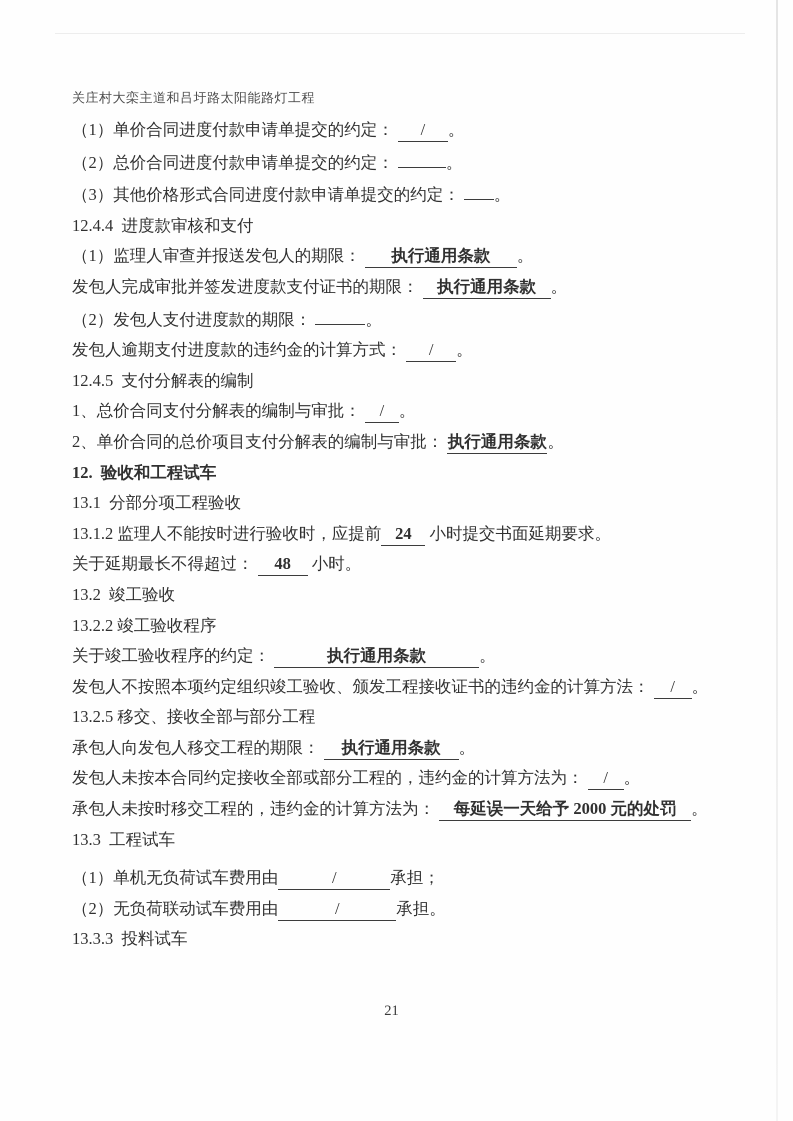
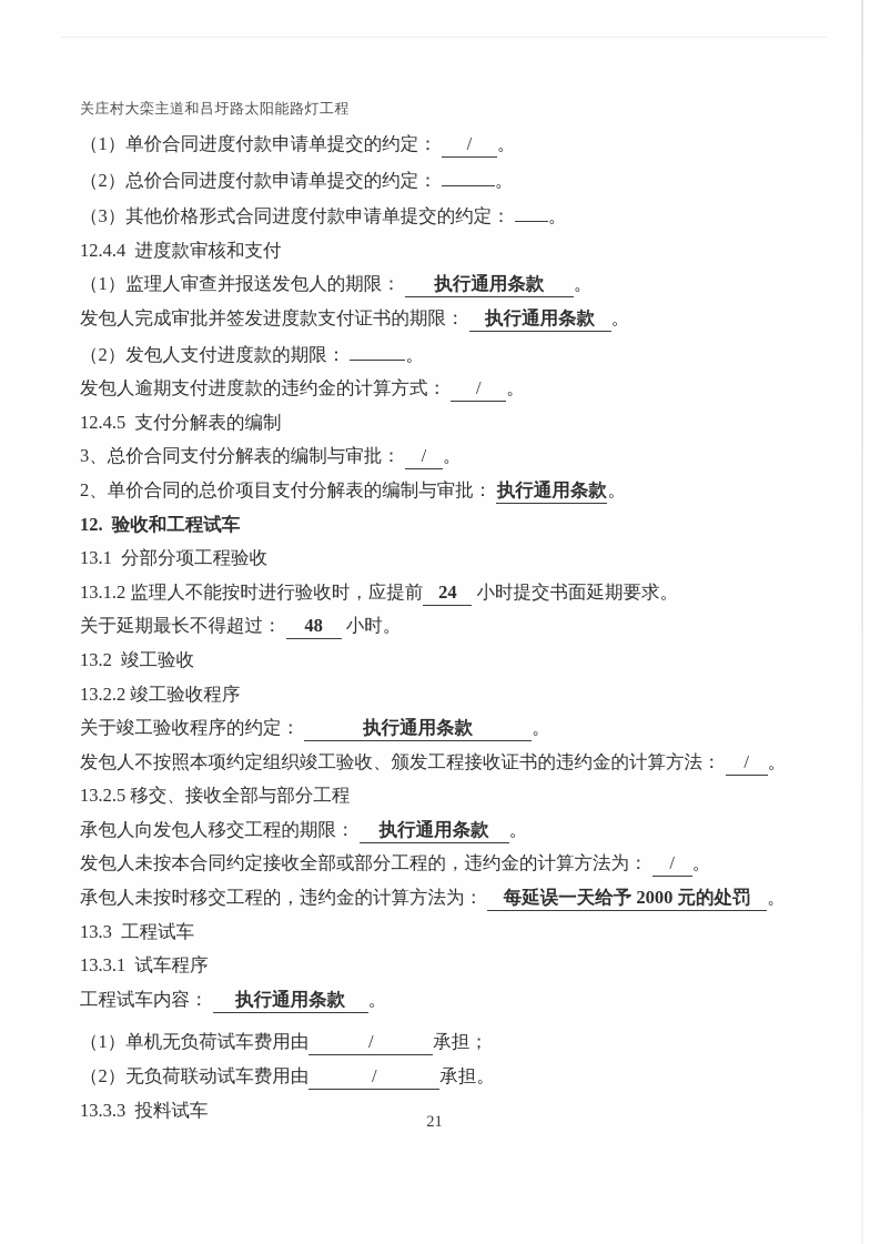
  关庄村大栾主道和吕圩路太阳能路灯工程
  （1）单价合同进度付款申请单提交的约定： / 。
  （2）总价合同进度付款申请单提交的约定： 。
  （3）其他价格形式合同进度付款申请单提交的约定： 。
  12.4.4 进度款审核和支付
  （1）监理人审查并报送发包人的期限： 执行通用条款 。
  发包人完成审批并签发进度款支付证书的期限： 执行通用条款 。
  （2）发包人支付进度款的期限： 。
  发包人逾期支付进度款的违约金的计算方式： / 。
  12.4.5 支付分解表的编制
- 1、总价合同支付分解表的编制与审批： / 。
+ 3、总价合同支付分解表的编制与审批： / 。
  2、单价合同的总价项目支付分解表的编制与审批： 执行通用条款。
  12. 验收和工程试车
  13.1 分部分项工程验收
  13.1.2 监理人不能按时进行验收时，应提前 24 小时提交书面延期要求。
  关于延期最长不得超过： 48 小时。
  13.2 竣工验收
  13.2.2 竣工验收程序
  关于竣工验收程序的约定： 执行通用条款 。
  发包人不按照本项约定组织竣工验收、颁发工程接收证书的违约金的计算方法： / 。
  13.2.5 移交、接收全部与部分工程
  承包人向发包人移交工程的期限： 执行通用条款 。
  发包人未按本合同约定接收全部或部分工程的，违约金的计算方法为： / 。
  承包人未按时移交工程的，违约金的计算方法为： 每延误一天给予 2000 元的处罚 。
  13.3 工程试车
+ 13.3.1 试车程序
+ 工程试车内容： 执行通用条款 。
  （1）单机无负荷试车费用由 / 承担；
  （2）无负荷联动试车费用由 / 承担。
  13.3.3 投料试车
  21
